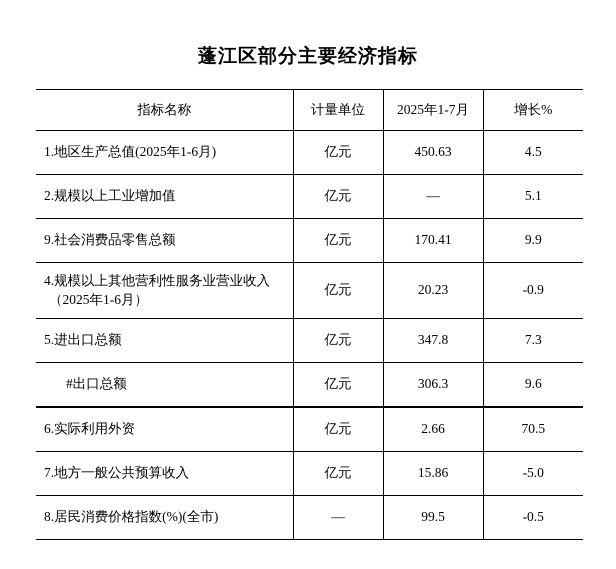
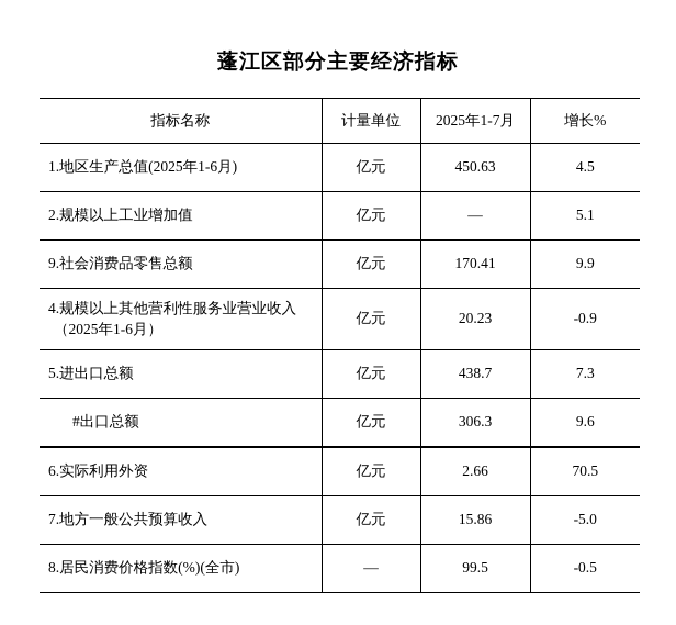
  蓬江区部分主要经济指标
  指标名称	计量单位	2025年1-7月	增长%
  1.地区生产总值(2025年1-6月)	亿元	450.63	4.5
  2.规模以上工业增加值	亿元	—	5.1
  9.社会消费品零售总额	亿元	170.41	9.9
  4.规模以上其他营利性服务业营业收入 （2025年1-6月）	亿元	20.23	-0.9
- 5.进出口总额	亿元	347.8	7.3
+ 5.进出口总额	亿元	438.7	7.3
  #出口总额	亿元	306.3	9.6
  6.实际利用外资	亿元	2.66	70.5
  7.地方一般公共预算收入	亿元	15.86	-5.0
  8.居民消费价格指数(%)(全市)	—	99.5	-0.5
